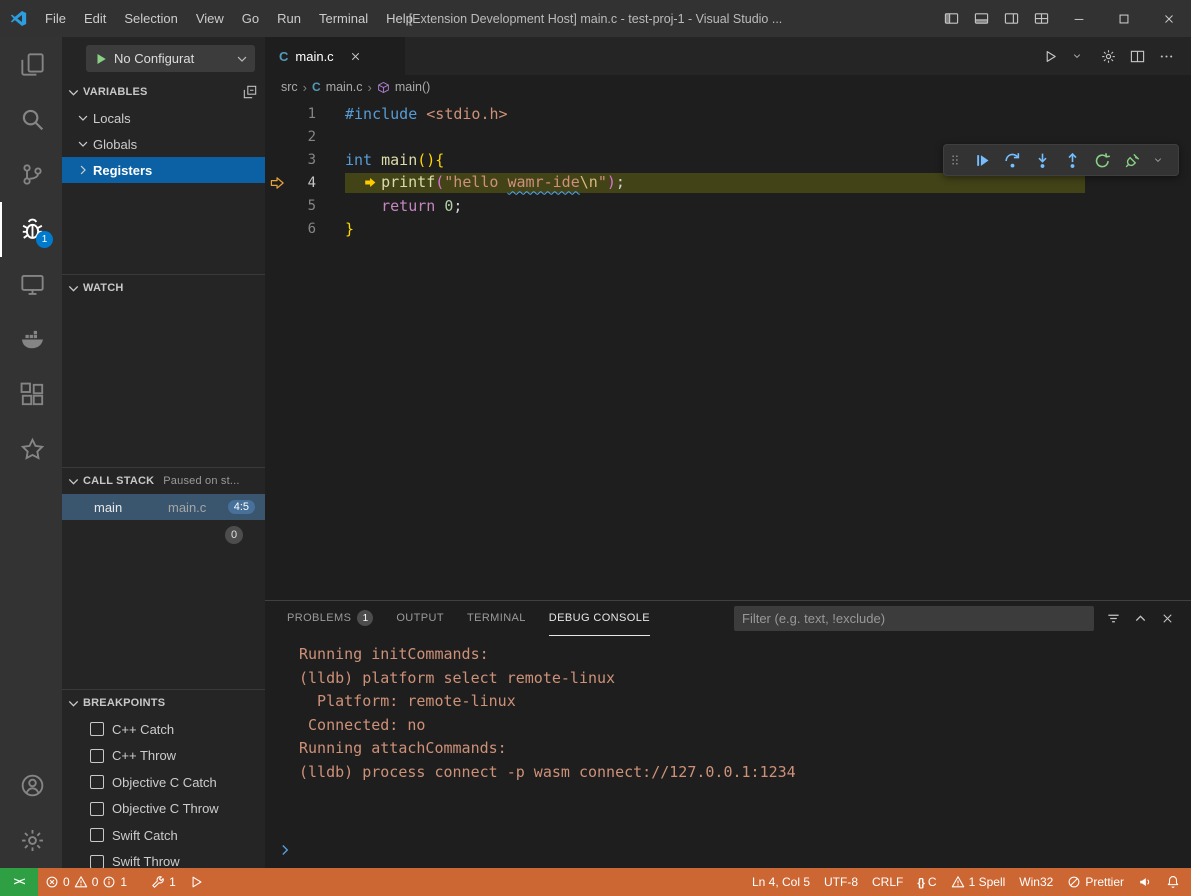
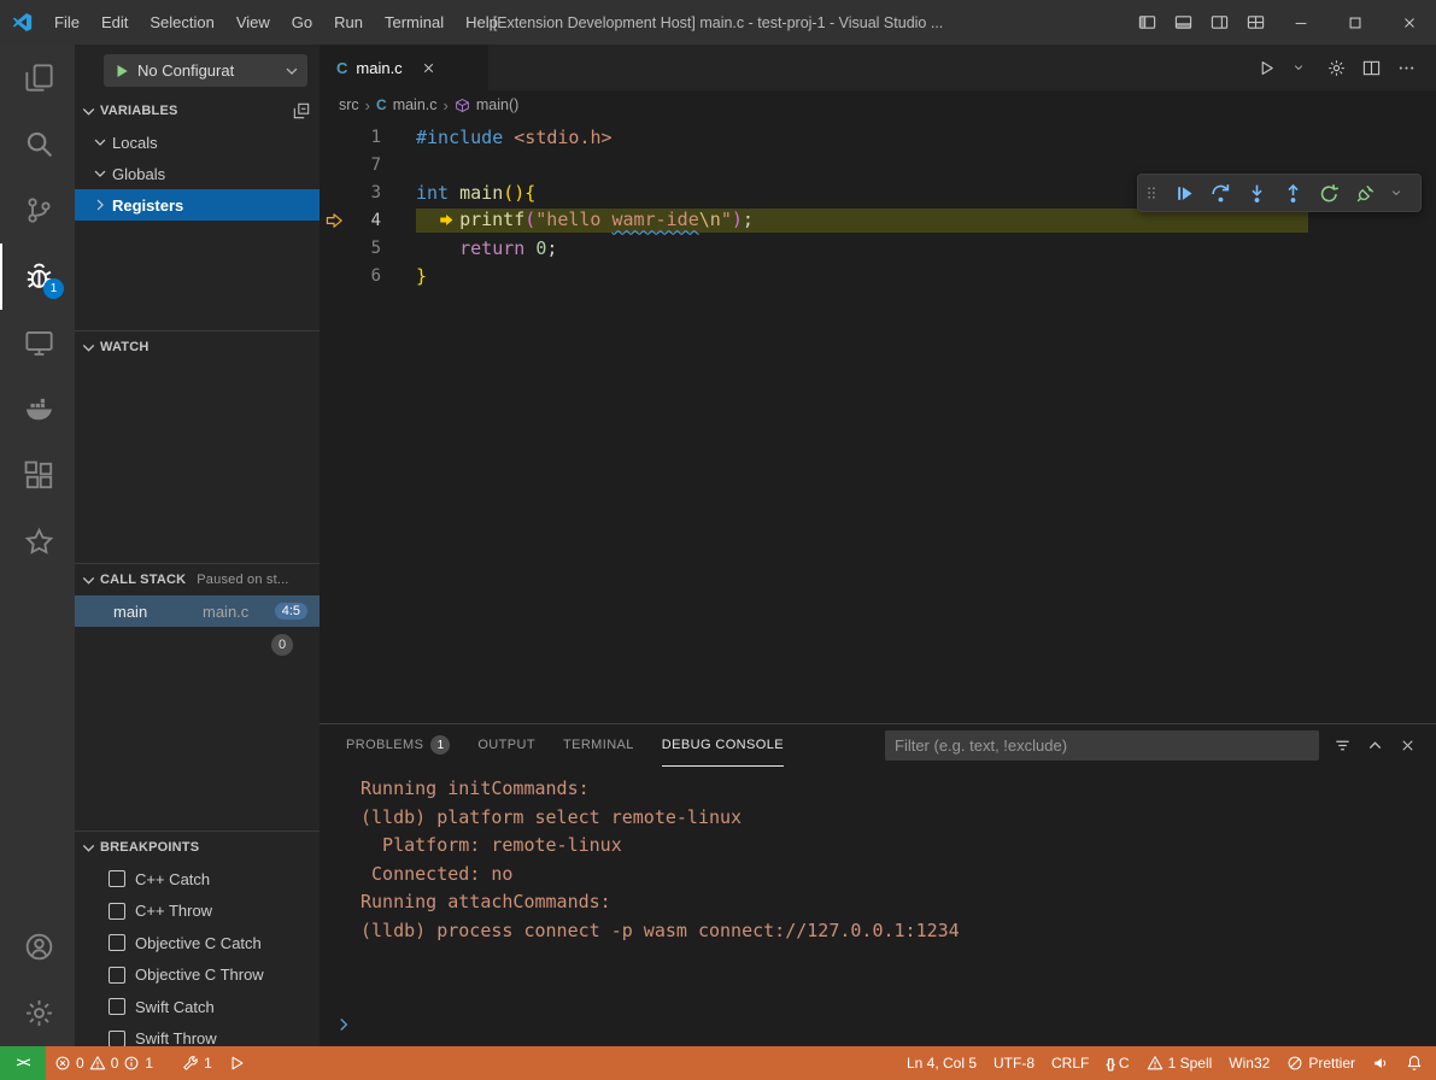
  File
  Edit
  Selection
  View
  Go
  Run
  Terminal
  Help
  [Extension Development Host] main.c - test-proj-1 - Visual Studio ...
  1
  No Configurat
  VARIABLES
  Locals
  Globals
  Registers
  WATCH
  CALL STACK
  Paused on st...
  main
  main.c
  4:5
  0
  BREAKPOINTS
  C++ Catch
  C++ Throw
  Objective C Catch
  Objective C Throw
  Swift Catch
  Swift Throw
  C
  main.c
  src
  ›
  C
  main.c
  ›
  main()
  1
  #include <stdio.h>
- 2
+ 7
  3
  int main(){
  4
  printf("hello wamr-ide\n");
  5
  return 0;
  6
  }
  PROBLEMS
  1
  OUTPUT
  TERMINAL
  DEBUG CONSOLE
  Filter (e.g. text, !exclude)
  Running initCommands:
  (lldb) platform select remote-linux
  Platform: remote-linux
  Connected: no
  Running attachCommands:
  (lldb) process connect -p wasm connect://127.0.0.1:1234
  ><
  0
  0
  1
  1
  Ln 4, Col 5
  UTF-8
  CRLF
  {}
  C
  1 Spell
  Win32
  Prettier
